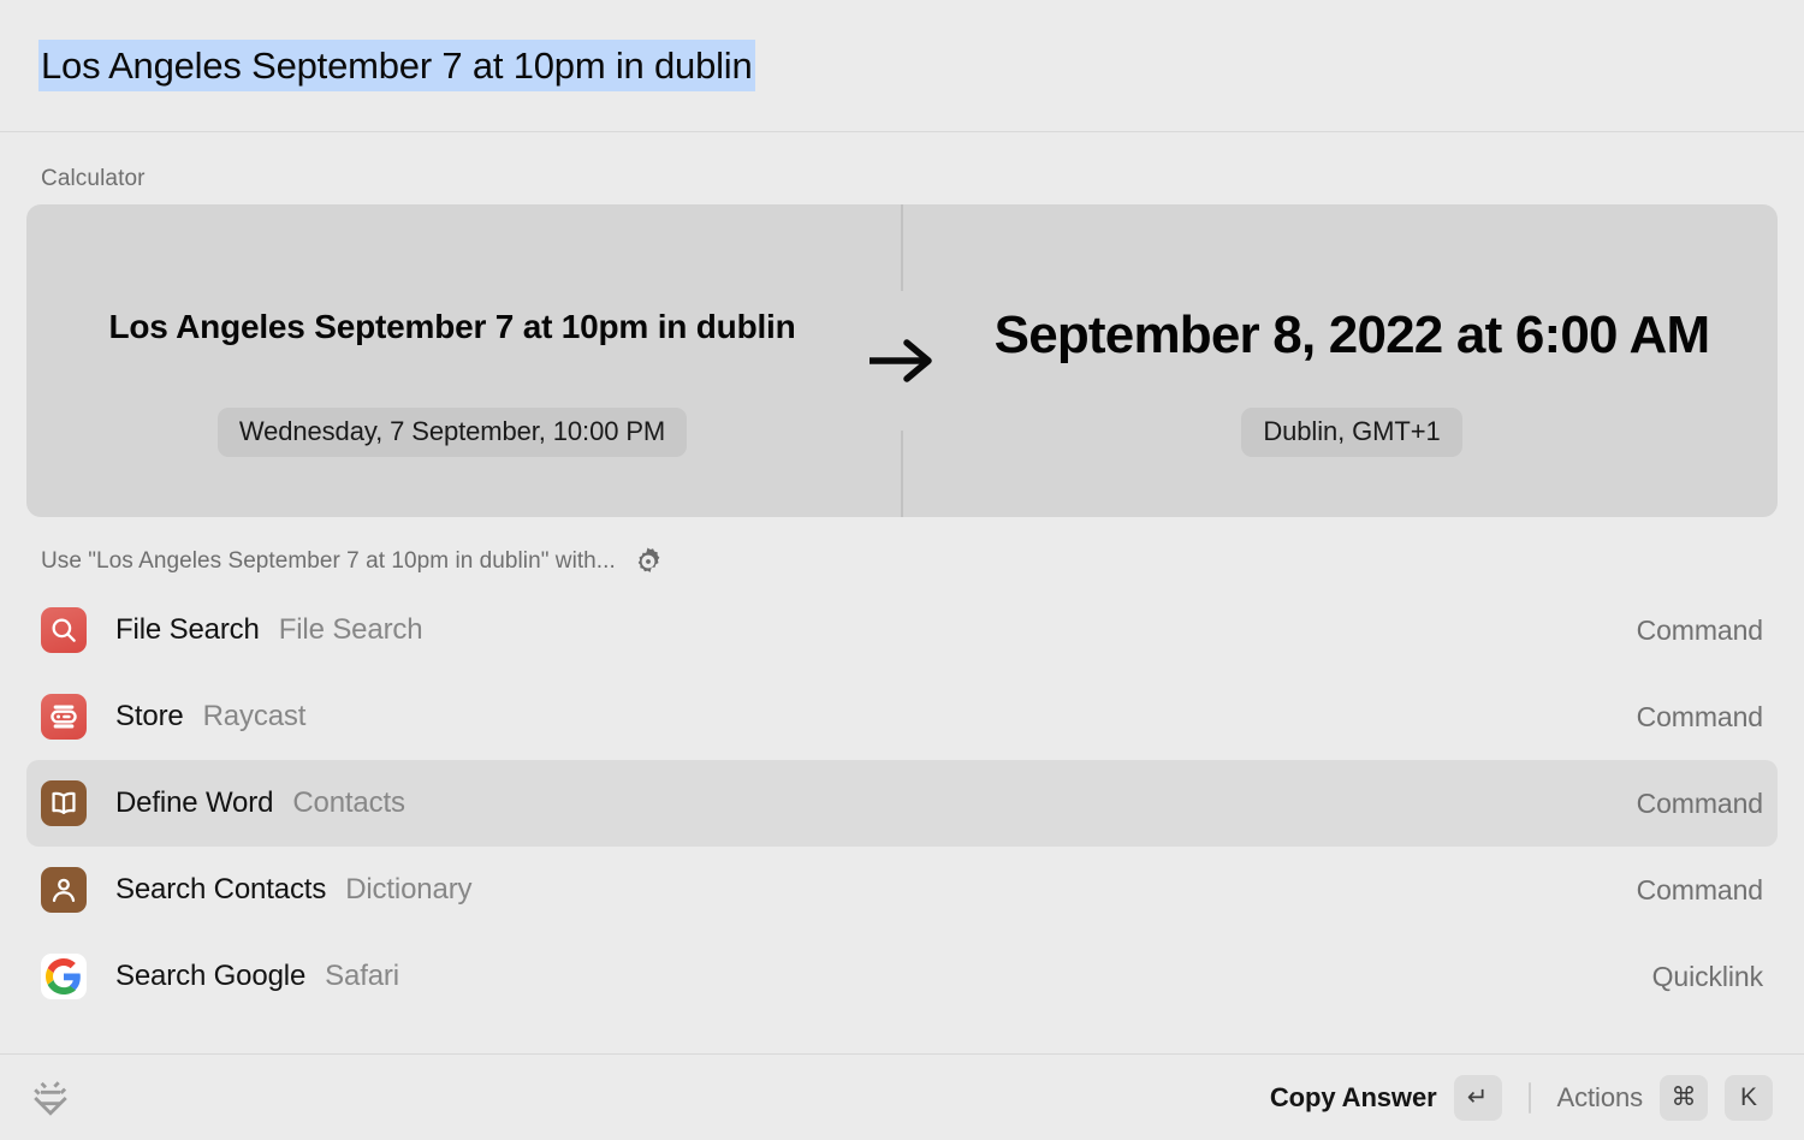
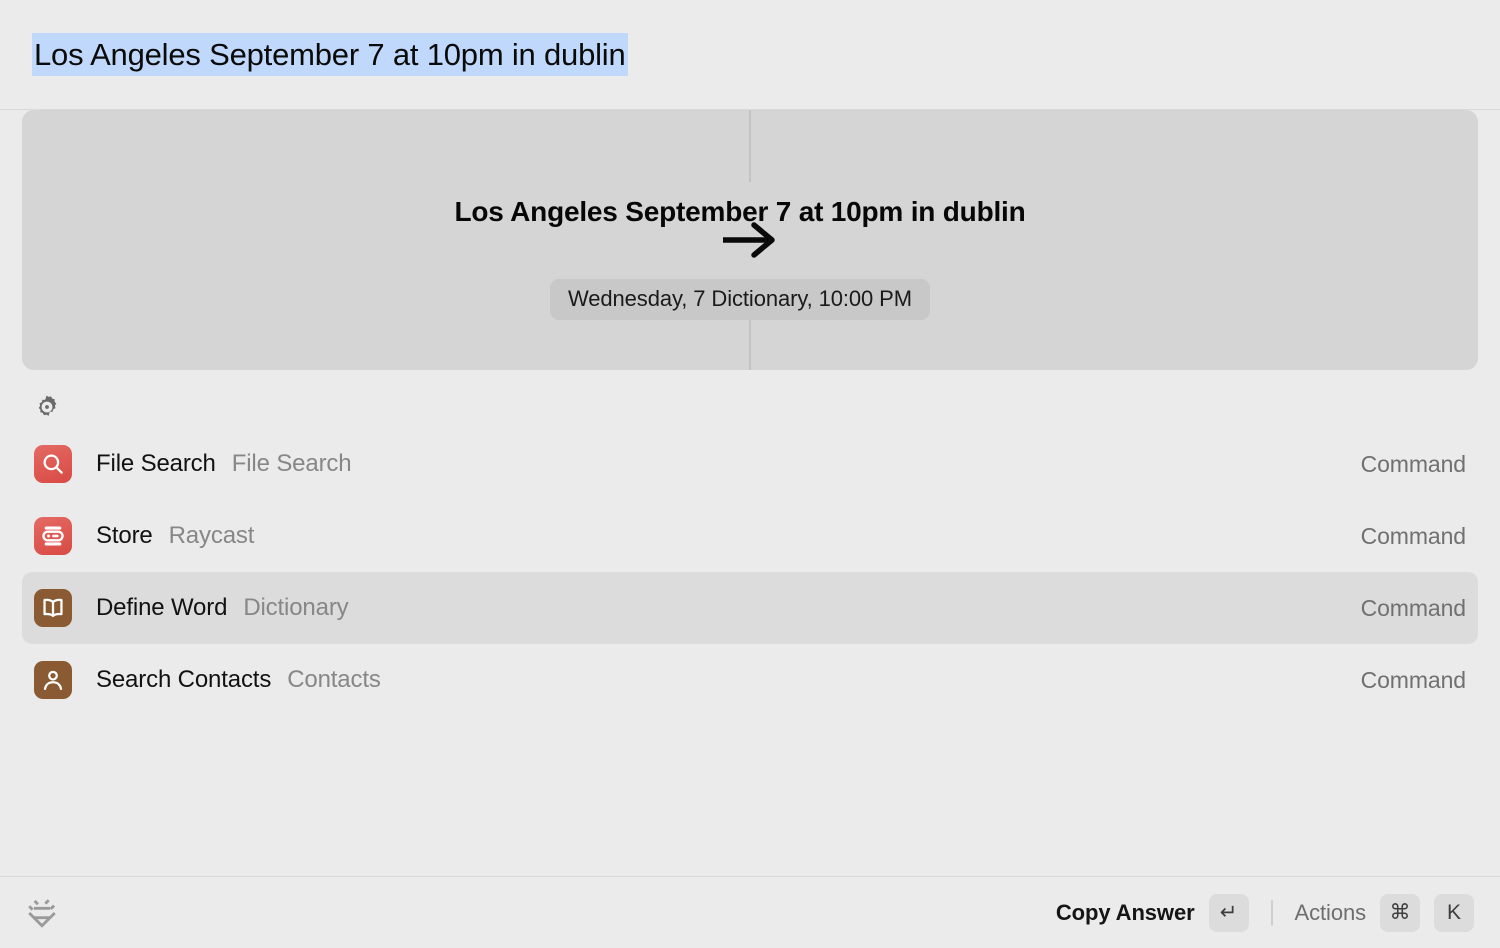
  Los Angeles September 7 at 10pm in dublin
- Calculator
  Los Angeles September 7 at 10pm in dublin
- Wednesday, 7 September, 10:00 PM
+ Wednesday, 7 Dictionary, 10:00 PM
- September 8, 2022 at 6:00 AM
- Dublin, GMT+1
- Use "Los Angeles September 7 at 10pm in dublin" with...
  File Search
  File Search
  Command
  Store
  Raycast
  Command
  Define Word
- Contacts
+ Dictionary
  Command
  Search Contacts
- Dictionary
+ Contacts
  Command
- Search Google
- Safari
- Quicklink
  Copy Answer
  ↵
  Actions
  ⌘
  K
